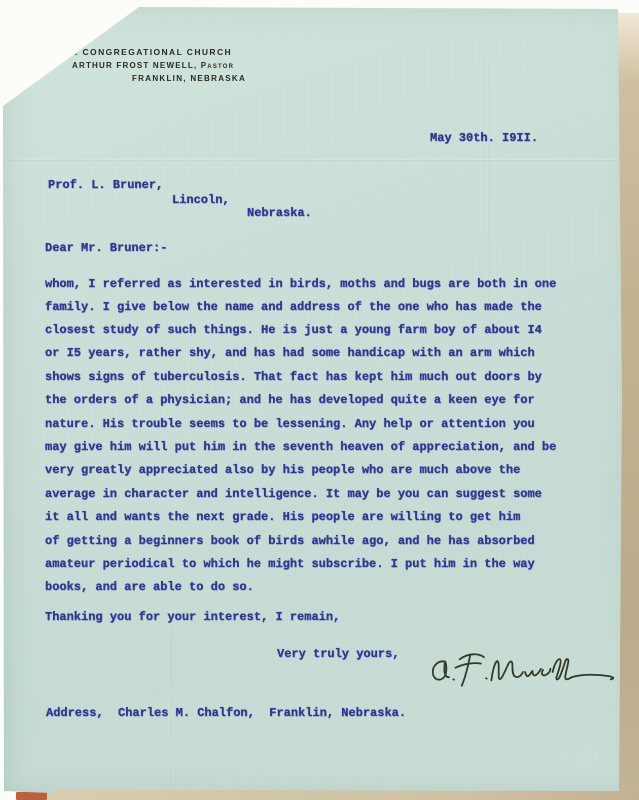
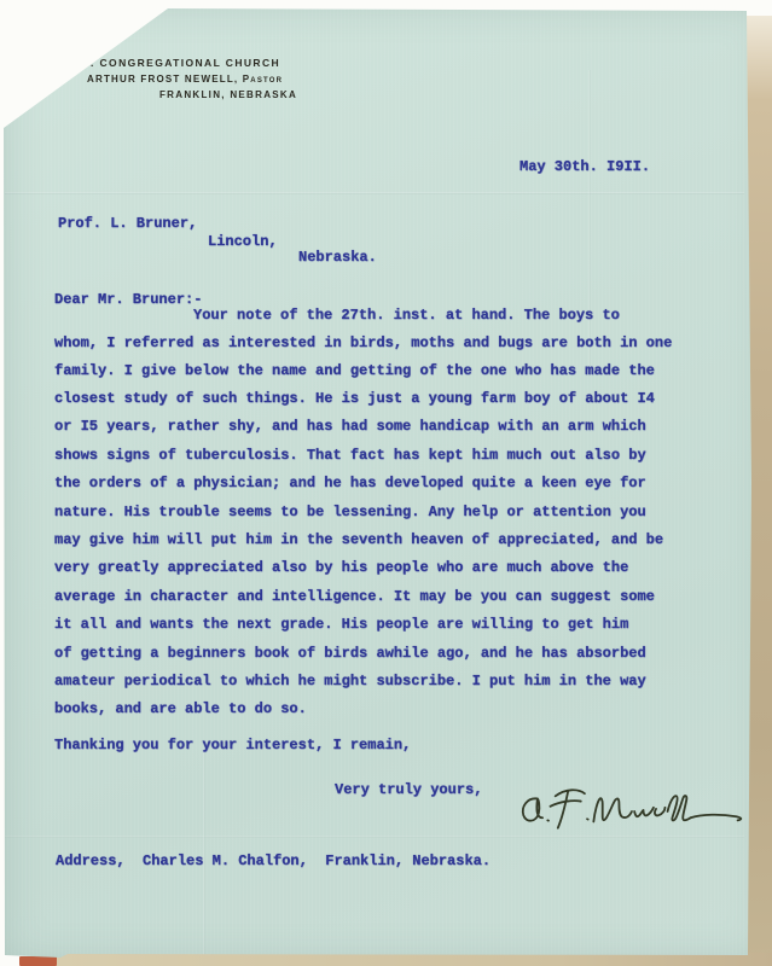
  CONGREGATIONAL CHURCH
  ARTHUR FROST NEWELL, Pastor
  FRANKLIN, NEBRASKA
  May 30th. I9II.
  Prof. L. Bruner,
  Lincoln,
  Nebraska.
  Dear Mr. Bruner:-
+ Your note of the 27th. inst. at hand. The boys to
  whom, I referred as interested in birds, moths and bugs are both in one
- family. I give below the name and address of the one who has made the
+ family. I give below the name and getting of the one who has made the
  closest study of such things. He is just a young farm boy of about I4
  or I5 years, rather shy, and has had some handicap with an arm which
- shows signs of tuberculosis. That fact has kept him much out doors by
+ shows signs of tuberculosis. That fact has kept him much out also by
  the orders of a physician; and he has developed quite a keen eye for
  nature. His trouble seems to be lessening. Any help or attention you
- may give him will put him in the seventh heaven of appreciation, and be
+ may give him will put him in the seventh heaven of appreciated, and be
  very greatly appreciated also by his people who are much above the
  average in character and intelligence. It may be you can suggest some
  it all and wants the next grade. His people are willing to get him
  of getting a beginners book of birds awhile ago, and he has absorbed
  amateur periodical to which he might subscribe. I put him in the way
  books, and are able to do so.
  Thanking you for your interest, I remain,
  Very truly yours,
  Address, Charles M. Chalfon, Franklin, Nebraska.
